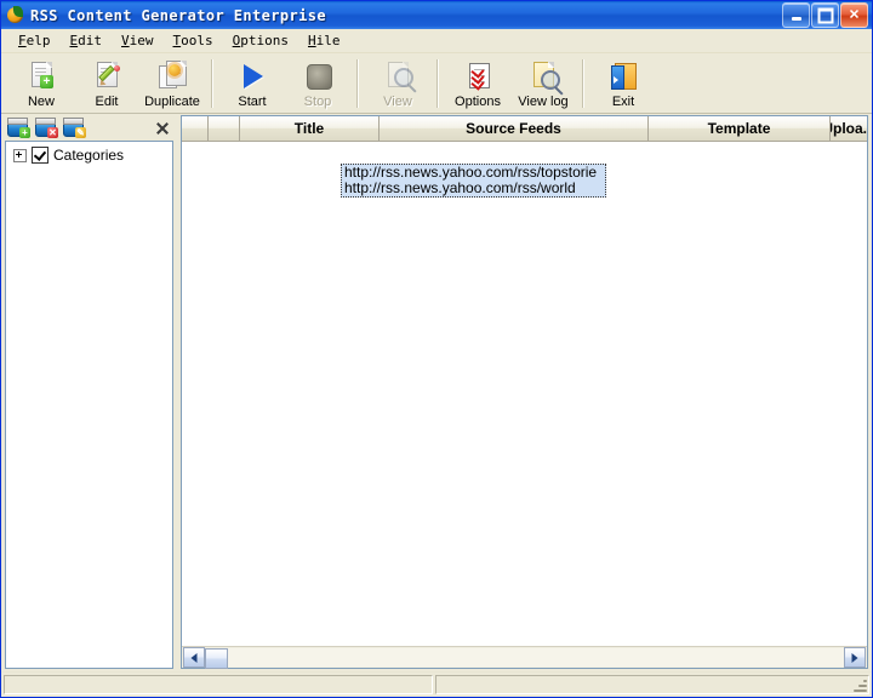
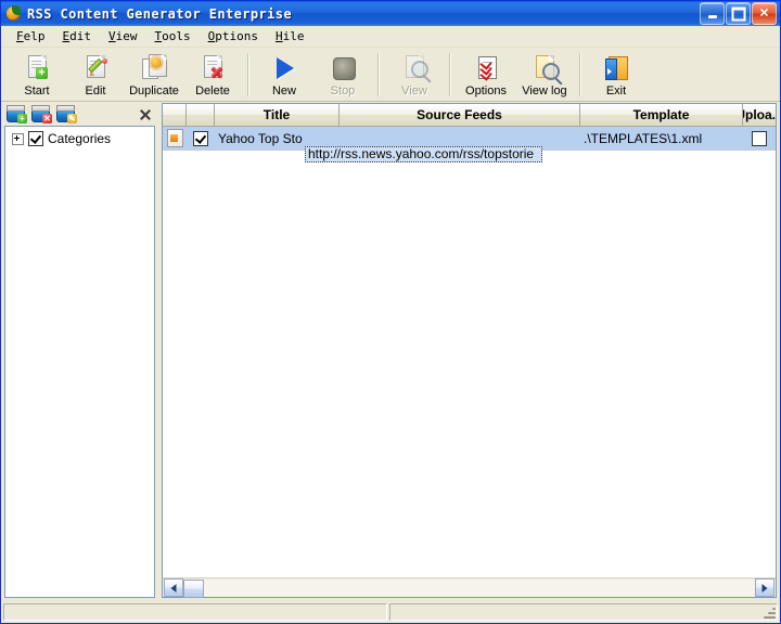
  RSS Content Generator Enterprise
  ✕
  Felp
  Edit
  View
  Tools
  Options
  Hile
  +
- New
+ Start
  Edit
  Duplicate
+ Delete
- Start
+ New
  Stop
  View
  Options
  View log
  Exit
  +
  ✕
  ✎
  Categories
  Title
  Source Feeds
  Template
+ Yahoo Top Sto
+ .\TEMPLATES\1.xml
  http://rss.news.yahoo.com/rss/topstorie
- http://rss.news.yahoo.com/rss/world
